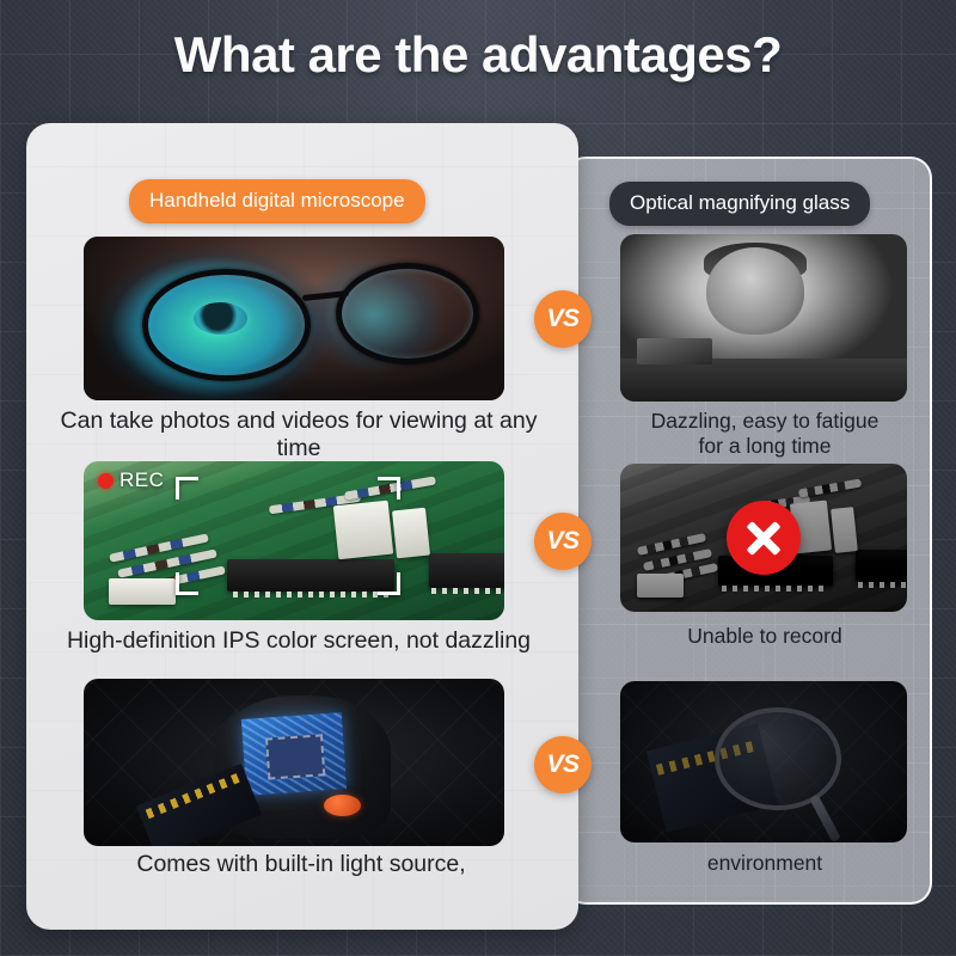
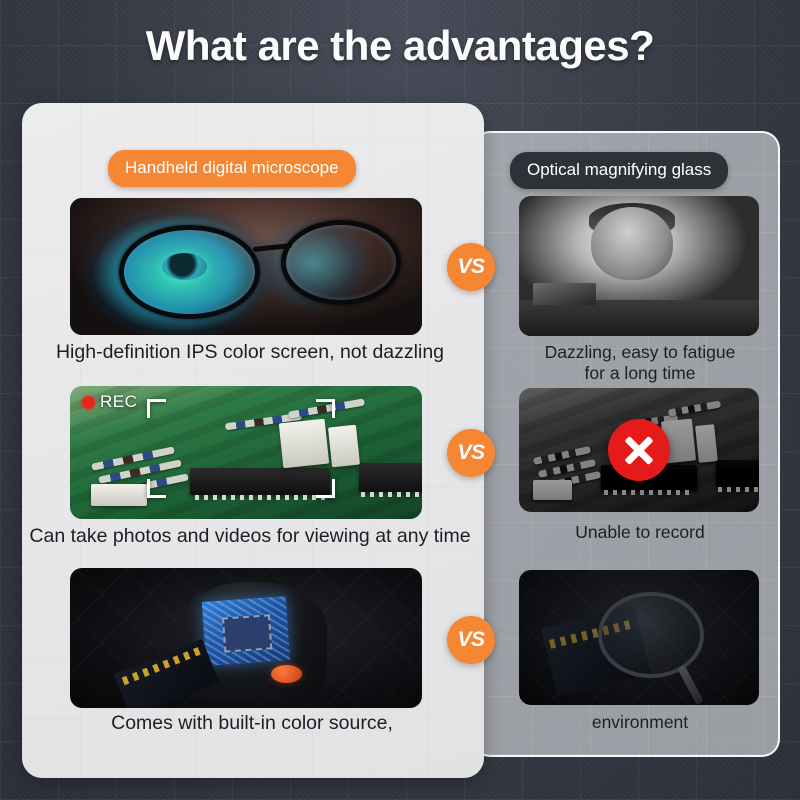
  What are the advantages?
  Handheld digital microscope
  Optical magnifying glass
- Can take photos and videos for viewing at any time
+ High-definition IPS color screen, not dazzling
  Dazzling, easy to fatigue
  for a long time
  VS
  REC
- High-definition IPS color screen, not dazzling
+ Can take photos and videos for viewing at any time
  Unable to record
  VS
- Comes with built-in light source,
+ Comes with built-in color source,
  environment
  VS
